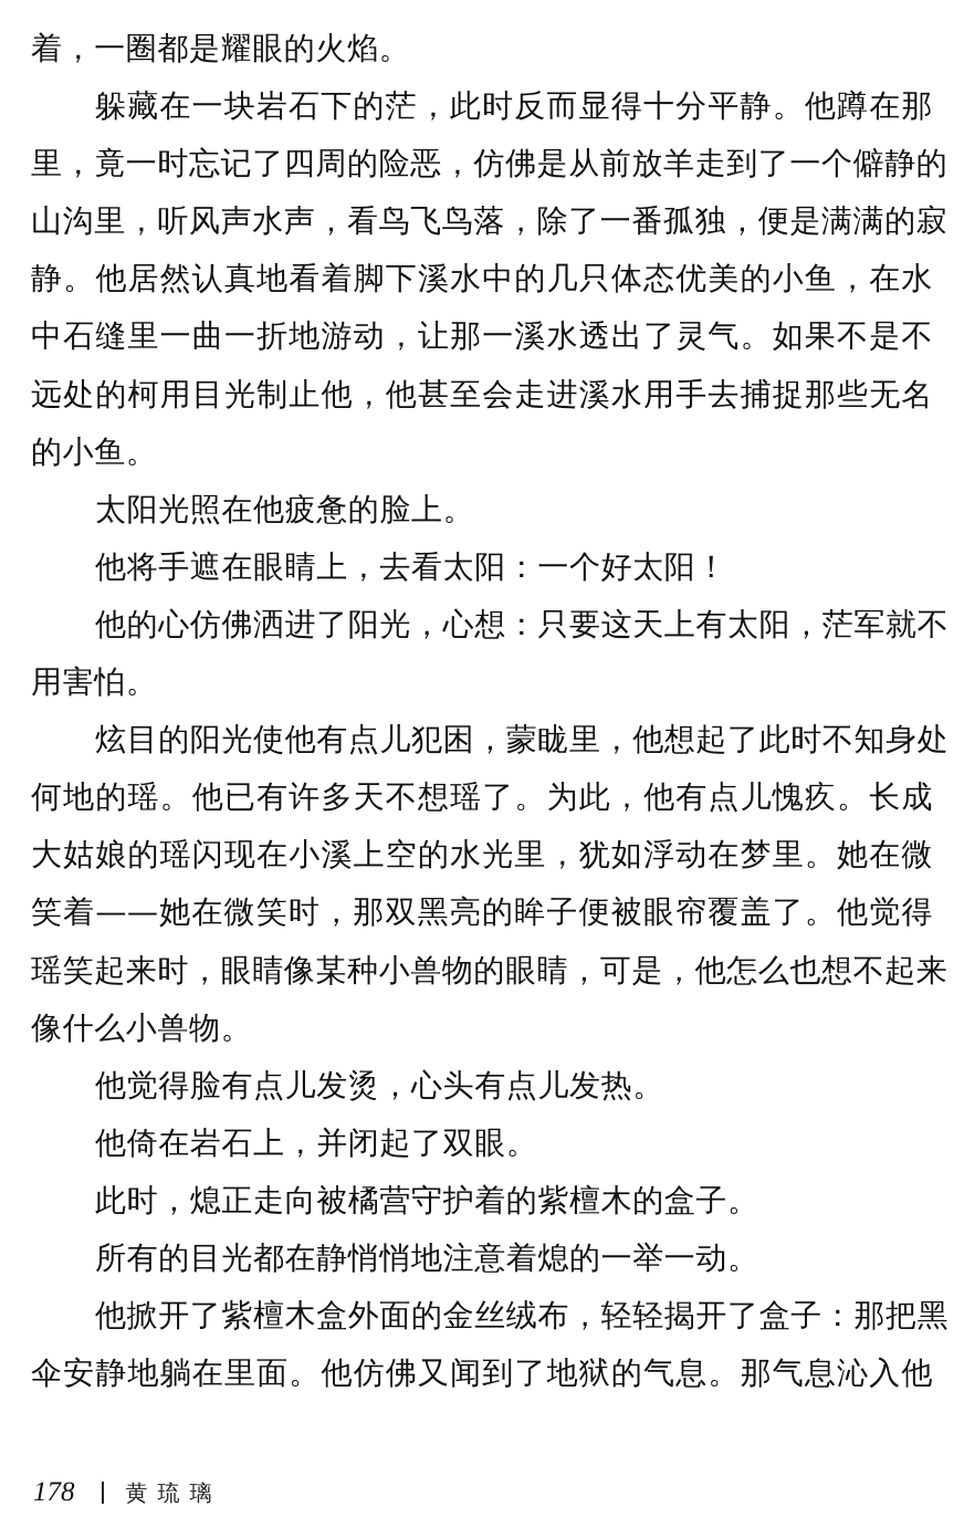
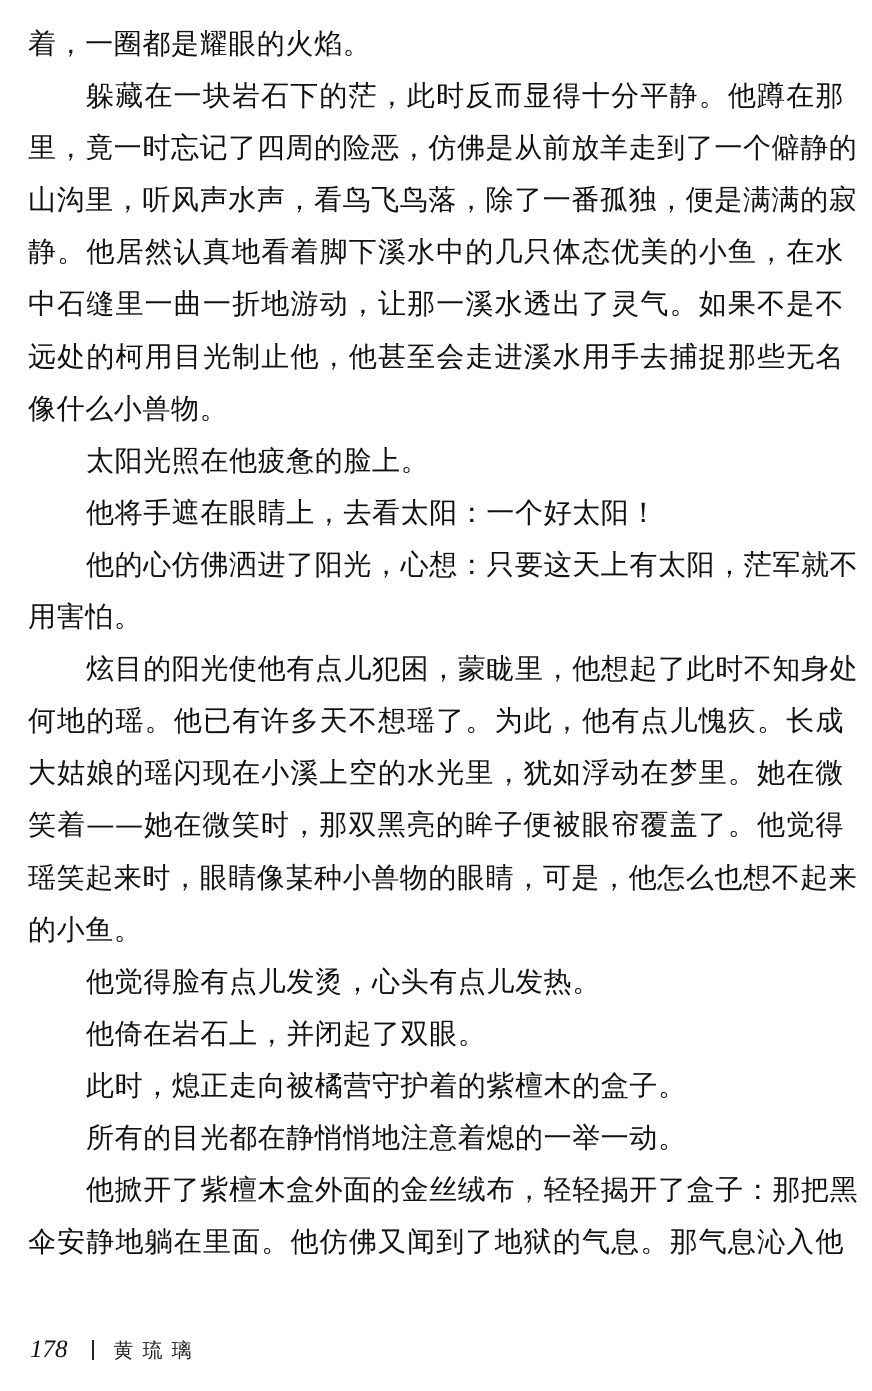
  着，一圈都是耀眼的火焰。
  躲藏在一块岩石下的茫，此时反而显得十分平静。他蹲在那
  里，竟一时忘记了四周的险恶，仿佛是从前放羊走到了一个僻静的
  山沟里，听风声水声，看鸟飞鸟落，除了一番孤独，便是满满的寂
  静。他居然认真地看着脚下溪水中的几只体态优美的小鱼，在水
  中石缝里一曲一折地游动，让那一溪水透出了灵气。如果不是不
  远处的柯用目光制止他，他甚至会走进溪水用手去捕捉那些无名
- 的小鱼。
+ 像什么小兽物。
  太阳光照在他疲惫的脸上。
  他将手遮在眼睛上，去看太阳：一个好太阳！
  他的心仿佛洒进了阳光，心想：只要这天上有太阳，茫军就不
  用害怕。
  炫目的阳光使他有点儿犯困，蒙眬里，他想起了此时不知身处
  何地的瑶。他已有许多天不想瑶了。为此，他有点儿愧疚。长成
  大姑娘的瑶闪现在小溪上空的水光里，犹如浮动在梦里。她在微
  笑着——她在微笑时，那双黑亮的眸子便被眼帘覆盖了。他觉得
  瑶笑起来时，眼睛像某种小兽物的眼睛，可是，他怎么也想不起来
- 像什么小兽物。
+ 的小鱼。
  他觉得脸有点儿发烫，心头有点儿发热。
  他倚在岩石上，并闭起了双眼。
  此时，熄正走向被橘营守护着的紫檀木的盒子。
  所有的目光都在静悄悄地注意着熄的一举一动。
  他掀开了紫檀木盒外面的金丝绒布，轻轻揭开了盒子：那把黑
  伞安静地躺在里面。他仿佛又闻到了地狱的气息。那气息沁入他
  178
  黄琉璃
